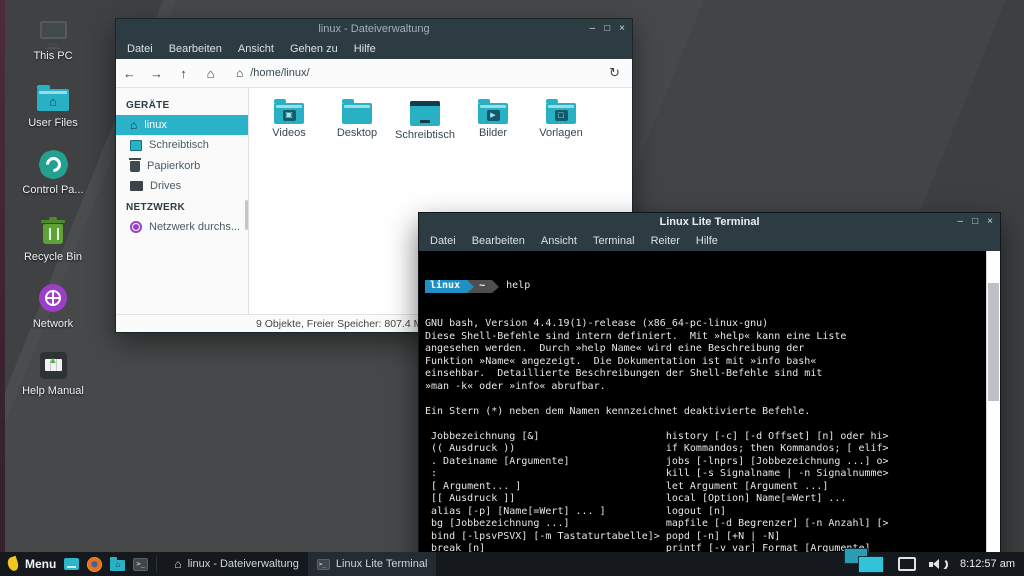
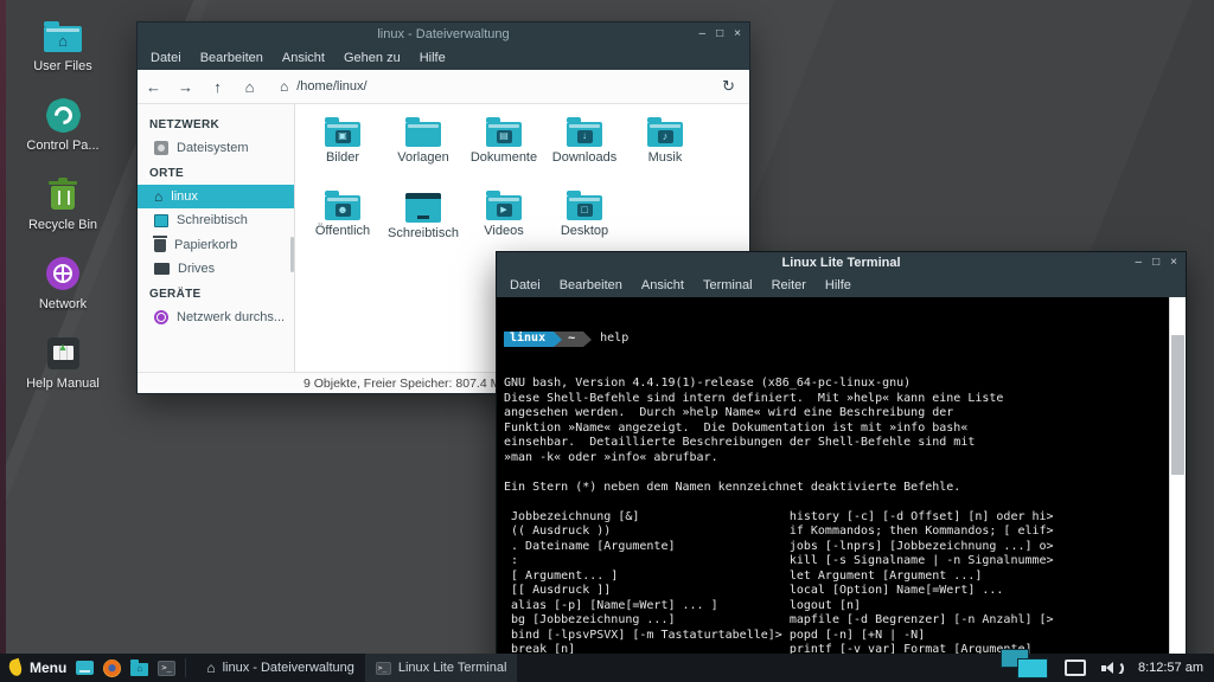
- This PC
  ⌂
  User Files
  Control Pa...
  Recycle Bin
  Network
  ▲
  Help Manual
  linux - Dateiverwaltung
  –
  □
  ×
  Datei
  Bearbeiten
  Ansicht
  Gehen zu
  Hilfe
  ←
  →
  ↑
  ⌂
  ⌂
  /home/linux/
  ↻
- GERÄTE
+ NETZWERK
+ Dateisystem
+ ORTE
  ⌂
  linux
  Schreibtisch
  Papierkorb
  Drives
- NETZWERK
+ GERÄTE
  Netzwerk durchs...
- Videos
+ Bilder
- Desktop
+ Vorlagen
+ Dokumente
+ Downloads
+ Musik
+ Öffentlich
  Schreibtisch
- Bilder
+ Videos
- Vorlagen
+ Desktop
  9 Objekte, Freier Speicher: 807.4
  Linux Lite Terminal
  –
  □
  ×
  Datei
  Bearbeiten
  Ansicht
  Terminal
  Reiter
  Hilfe
  linux
  ~
  help
  GNU bash, Version 4.4.19(1)-release (x86_64-pc-linux-gnu)
  Diese Shell-Befehle sind intern definiert. Mit »help« kann eine Liste
  angesehen werden. Durch »help Name« wird eine Beschreibung der
  Funktion »Name« angezeigt. Die Dokumentation ist mit »info bash«
  einsehbar. Detaillierte Beschreibungen der Shell-Befehle sind mit
  »man -k« oder »info« abrufbar.
  Ein Stern (*) neben dem Namen kennzeichnet deaktivierte Befehle.
  Jobbezeichnung [&] history [-c] [-d Offset] [n] oder hi>
  (( Ausdruck )) if Kommandos; then Kommandos; [ elif>
  . Dateiname [Argumente] jobs [-lnprs] [Jobbezeichnung ...] o>
  : kill [-s Signalname | -n Signalnumme>
  [ Argument... ] let Argument [Argument ...]
  [[ Ausdruck ]] local [Option] Name[=Wert] ...
  alias [-p] [Name[=Wert] ... ] logout [n]
  bg [Jobbezeichnung ...] mapfile [-d Begrenzer] [-n Anzahl] [>
  bind [-lpsvPSVX] [-m Tastaturtabelle]> popd [-n] [+N | -N]
  break [n] printf [-v var] Format [Argum
  Menu
  ⌂
  >_
  ⌂
  linux - Dateiverwaltung
  Linux Lite Terminal
  8:12:57 am
